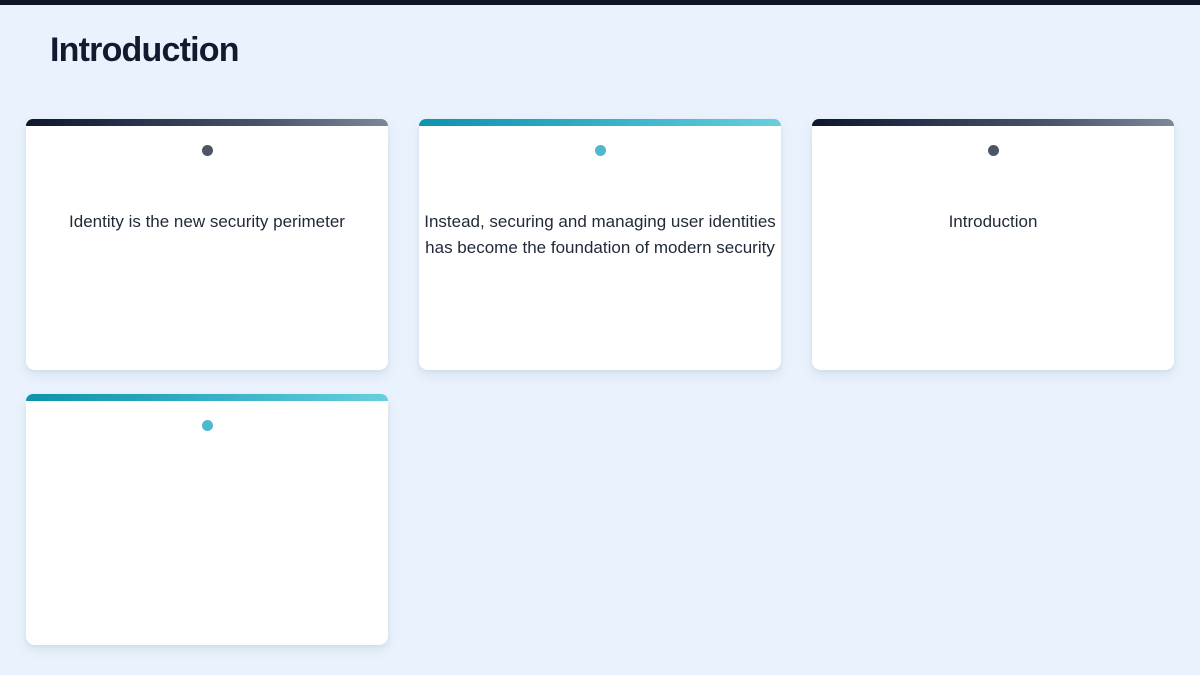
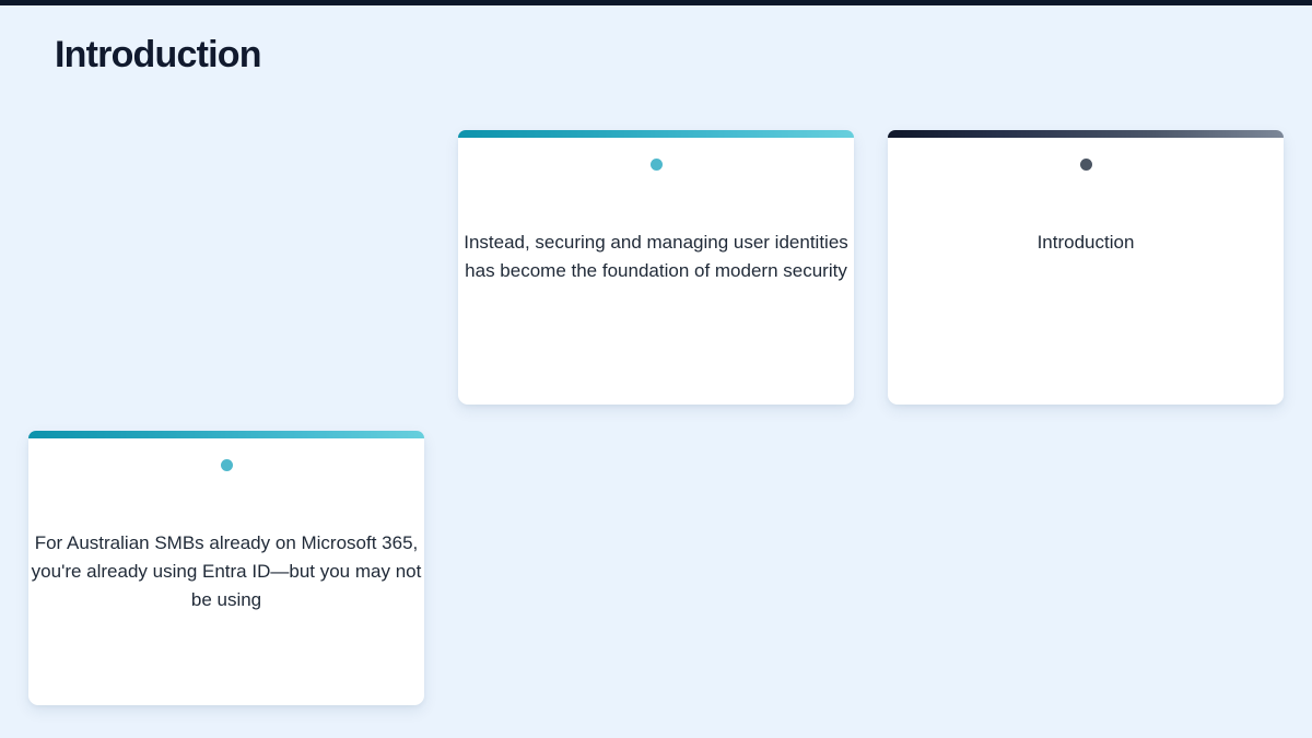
  Introduction
- Identity is the new security perimeter
  Instead, securing and managing user identities has become the foundation of modern security
  Introduction
+ For Australian SMBs already on Microsoft 365, you're already using Entra ID—but you may not be using
